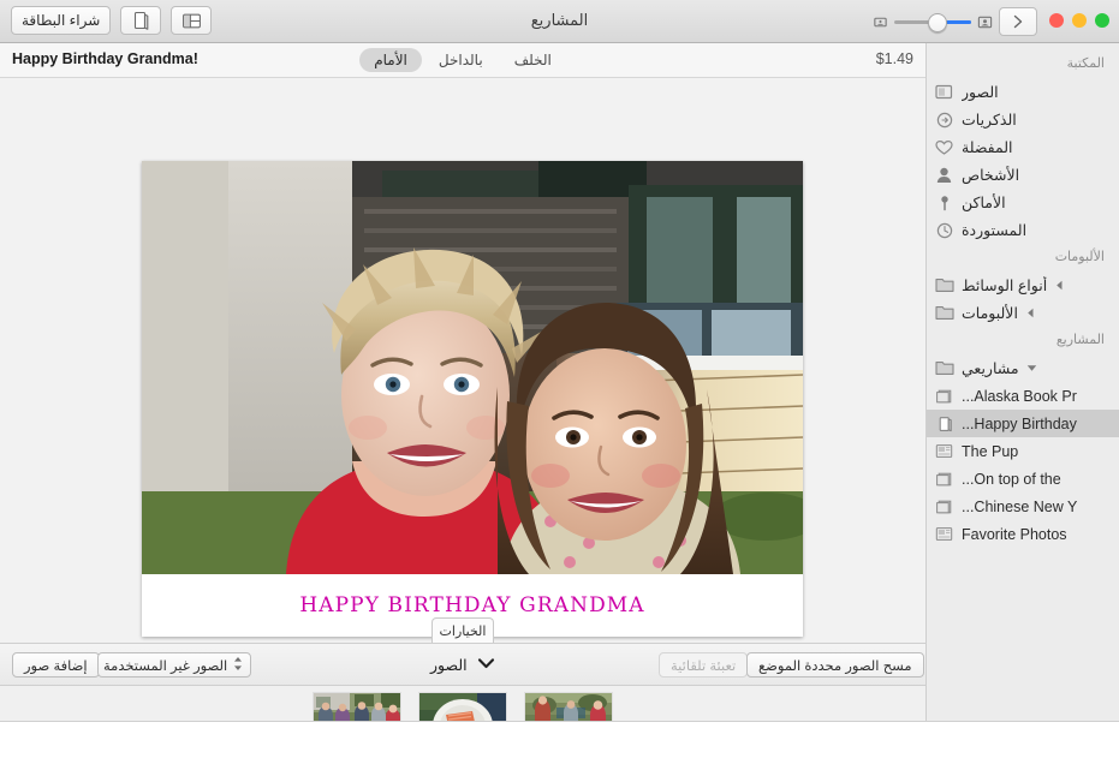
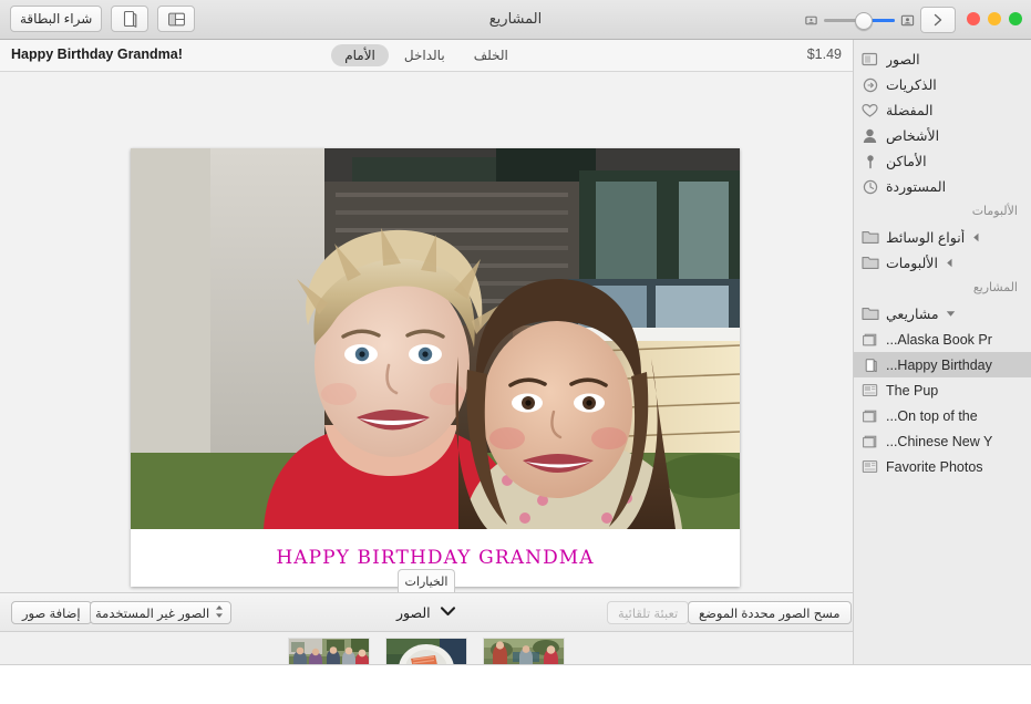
  المشاريع
  شراء البطاقة
- المكتبة
  الصور
  الذكريات
  المفضلة
  الأشخاص
  الأماكن
  المستوردة
  الألبومات
  أنواع الوسائط
  الألبومات
  المشاريع
  مشاريعي
  Alaska Book Pr...
  Happy Birthday...
  The Pup
  On top of the...
  Chinese New Y...
  Favorite Photos
  Happy Birthday Grandma!
  $1.49
  الأمام
  بالداخل
  الخلف
  HAPPY BIRTHDAY GRANDMA
  الخيارات
  إضافة صور
  الصور غير المستخدمة
  الصور
  تعبئة تلقائية
  مسح الصور محددة الموضع
